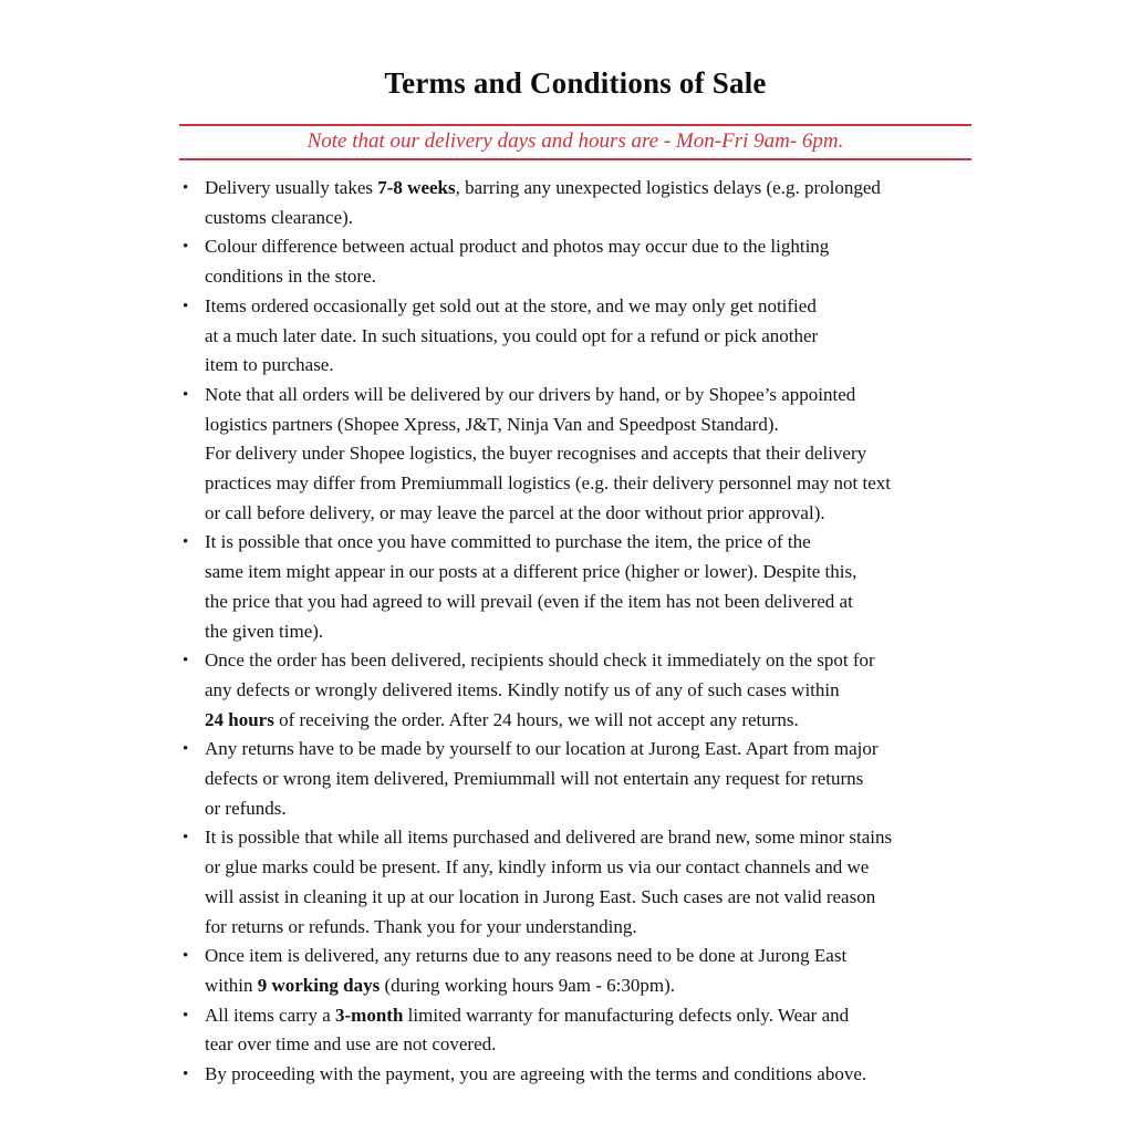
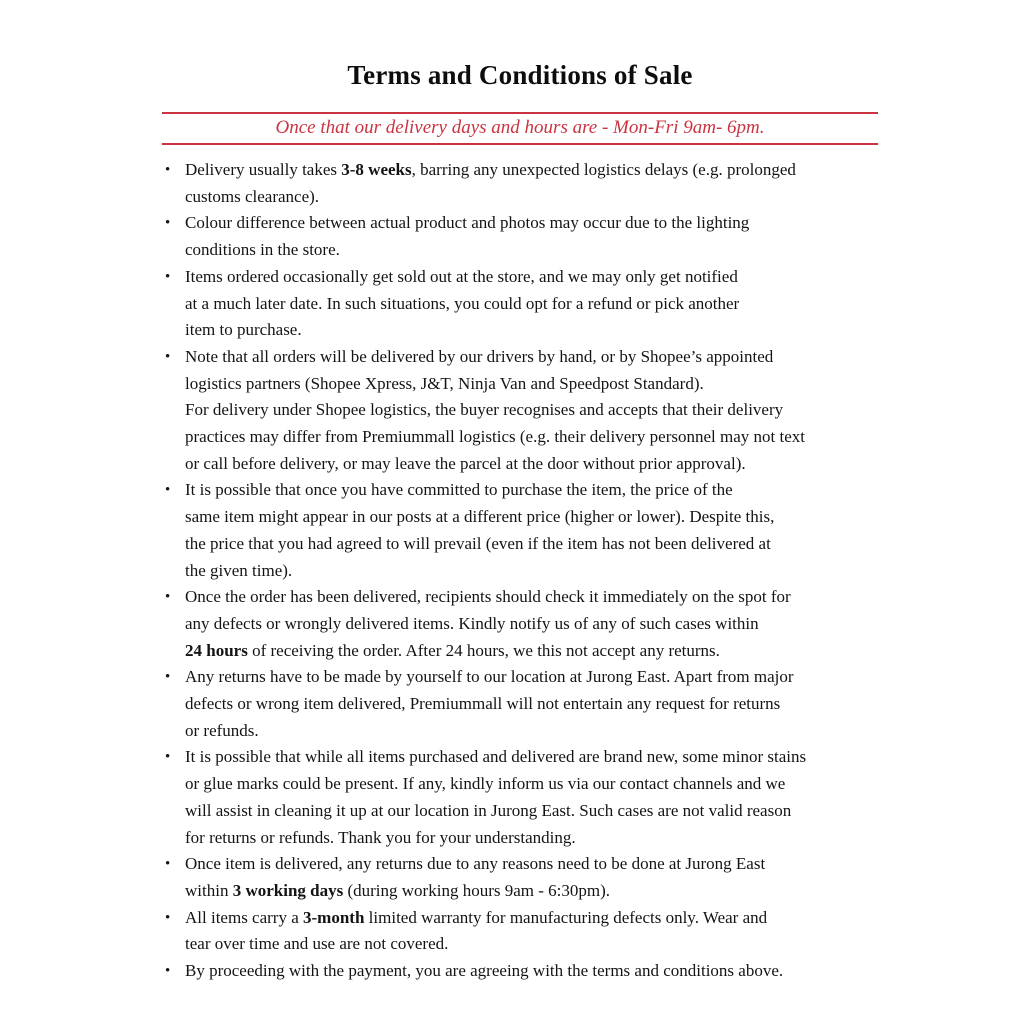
  Terms and Conditions of Sale
- Note that our delivery days and hours are - Mon-Fri 9am- 6pm.
+ Once that our delivery days and hours are - Mon-Fri 9am- 6pm.
  •
- Delivery usually takes 7-8 weeks, barring any unexpected logistics delays (e.g. prolonged
+ Delivery usually takes 3-8 weeks, barring any unexpected logistics delays (e.g. prolonged
  customs clearance).
  •
  Colour difference between actual product and photos may occur due to the lighting
  conditions in the store.
  •
  Items ordered occasionally get sold out at the store, and we may only get notified
  at a much later date. In such situations, you could opt for a refund or pick another
  item to purchase.
  •
  Note that all orders will be delivered by our drivers by hand, or by Shopee’s appointed
  logistics partners (Shopee Xpress, J&T, Ninja Van and Speedpost Standard).
  For delivery under Shopee logistics, the buyer recognises and accepts that their delivery
  practices may differ from Premiummall logistics (e.g. their delivery personnel may not text
  or call before delivery, or may leave the parcel at the door without prior approval).
  •
  It is possible that once you have committed to purchase the item, the price of the
  same item might appear in our posts at a different price (higher or lower). Despite this,
  the price that you had agreed to will prevail (even if the item has not been delivered at
  the given time).
  •
  Once the order has been delivered, recipients should check it immediately on the spot for
  any defects or wrongly delivered items. Kindly notify us of any of such cases within
- 24 hours of receiving the order. After 24 hours, we will not accept any returns.
+ 24 hours of receiving the order. After 24 hours, we this not accept any returns.
  •
  Any returns have to be made by yourself to our location at Jurong East. Apart from major
  defects or wrong item delivered, Premiummall will not entertain any request for returns
  or refunds.
  •
  It is possible that while all items purchased and delivered are brand new, some minor stains
  or glue marks could be present. If any, kindly inform us via our contact channels and we
  will assist in cleaning it up at our location in Jurong East. Such cases are not valid reason
  for returns or refunds. Thank you for your understanding.
  •
  Once item is delivered, any returns due to any reasons need to be done at Jurong East
- within 9 working days (during working hours 9am - 6:30pm).
+ within 3 working days (during working hours 9am - 6:30pm).
  •
  All items carry a 3-month limited warranty for manufacturing defects only. Wear and
  tear over time and use are not covered.
  •
  By proceeding with the payment, you are agreeing with the terms and conditions above.
